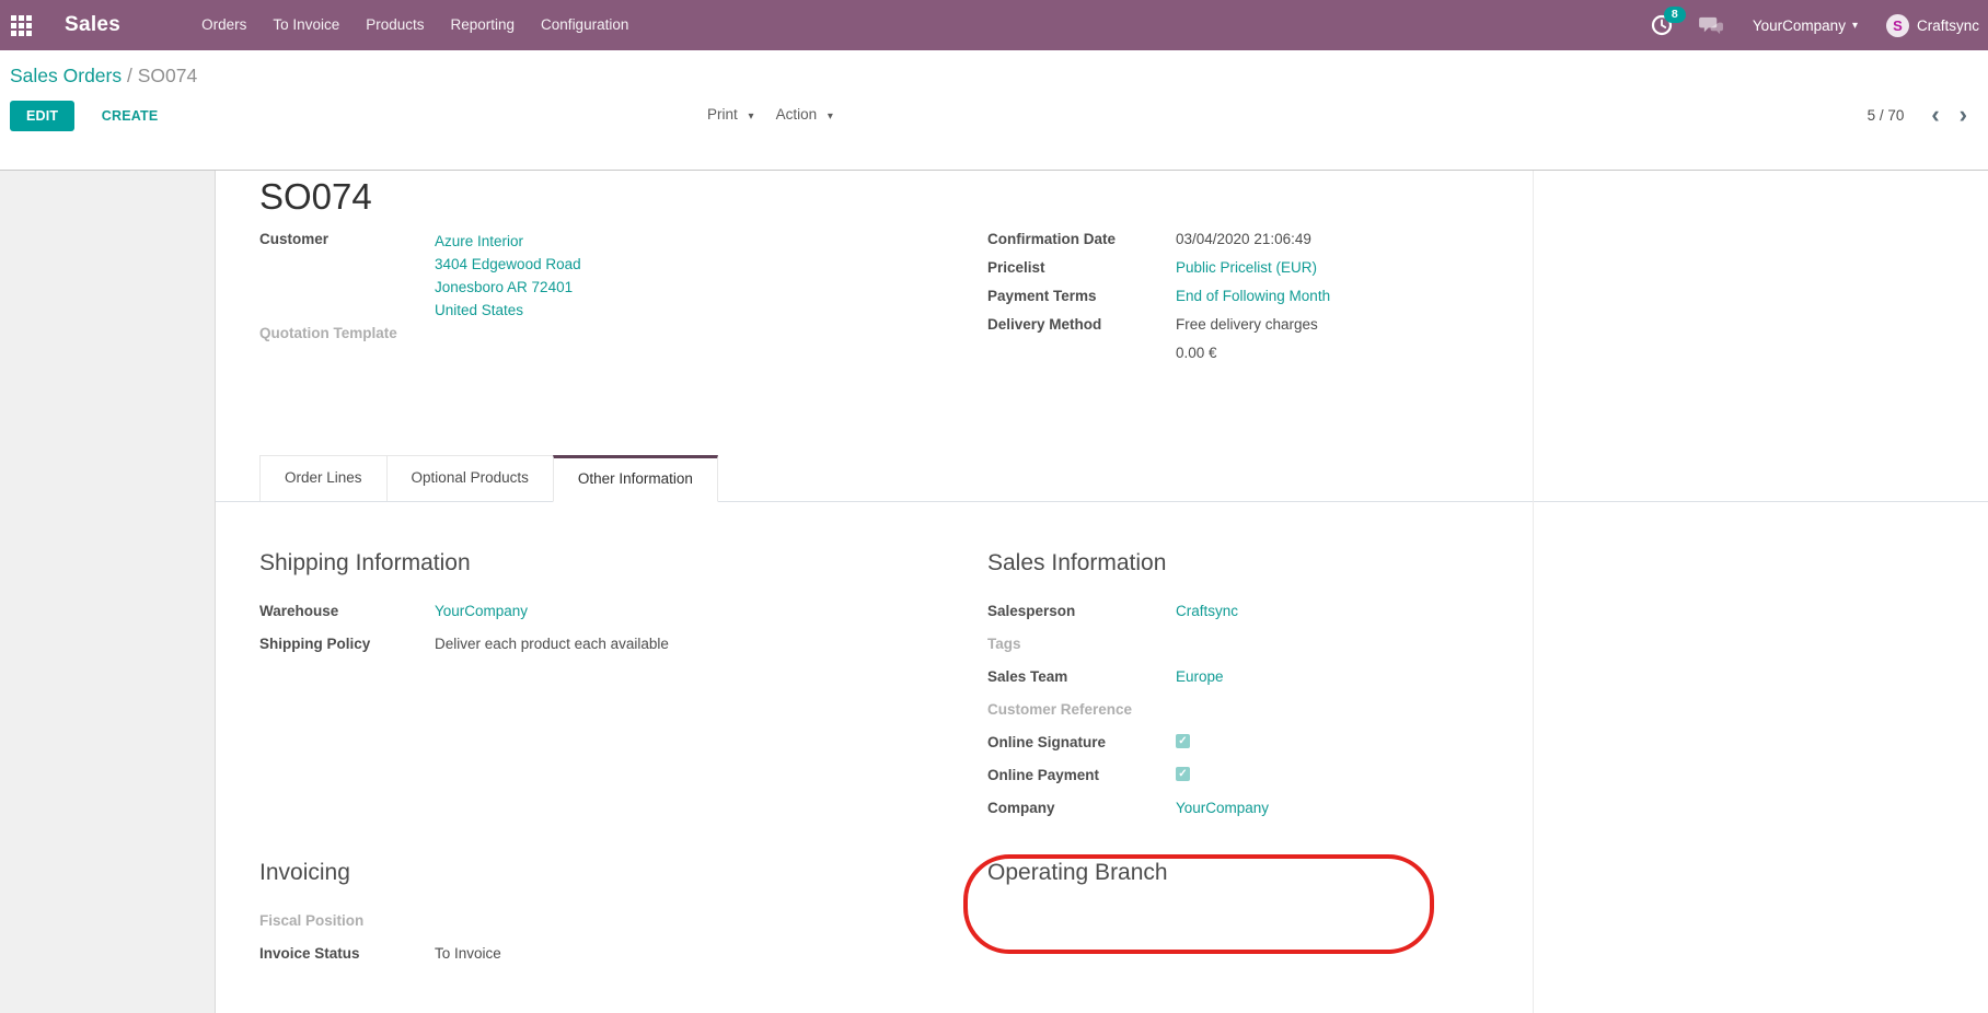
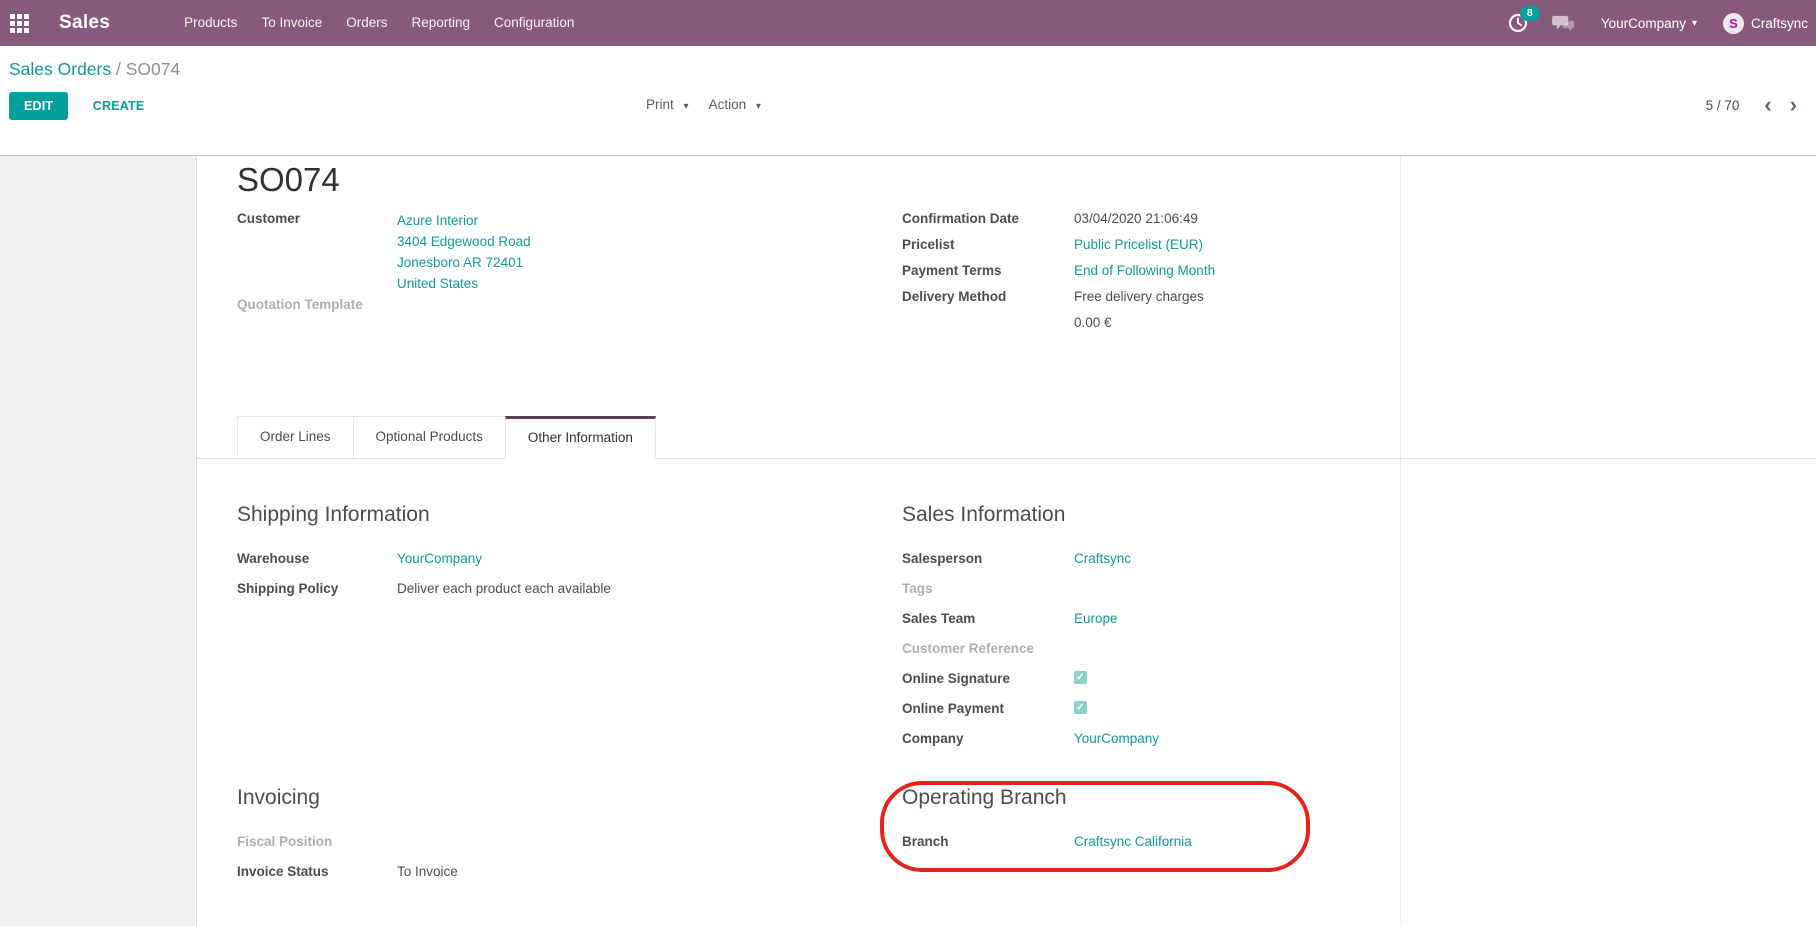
  Sales
- Orders
+ Products
  To Invoice
- Products
+ Orders
  Reporting
  Configuration
  8
  YourCompany
  ▾
  S
  Craftsync
  Sales Orders / SO074
  EDIT CREATE
  Print ▾
  Action ▾
  5 / 70
  ‹
  ›
  SO074
  Customer
  Azure Interior
  3404 Edgewood Road
  Jonesboro AR 72401
  United States
  Quotation Template
  Confirmation Date
  03/04/2020 21:06:49
  Pricelist
  Public Pricelist (EUR)
  Payment Terms
  End of Following Month
  Delivery Method
  Free delivery charges
  0.00 €
  Order Lines
  Optional Products
  Other Information
  Shipping Information
  Warehouse
  YourCompany
  Shipping Policy
  Deliver each product each available
  Sales Information
  Salesperson
  Craftsync
  Tags
  Sales Team
  Europe
  Customer Reference
  Online Signature
  ✓
  Online Payment
  ✓
  Company
  YourCompany
  Invoicing
  Fiscal Position
  Invoice Status
  To Invoice
  Operating Branch
+ Branch
+ Craftsync California
